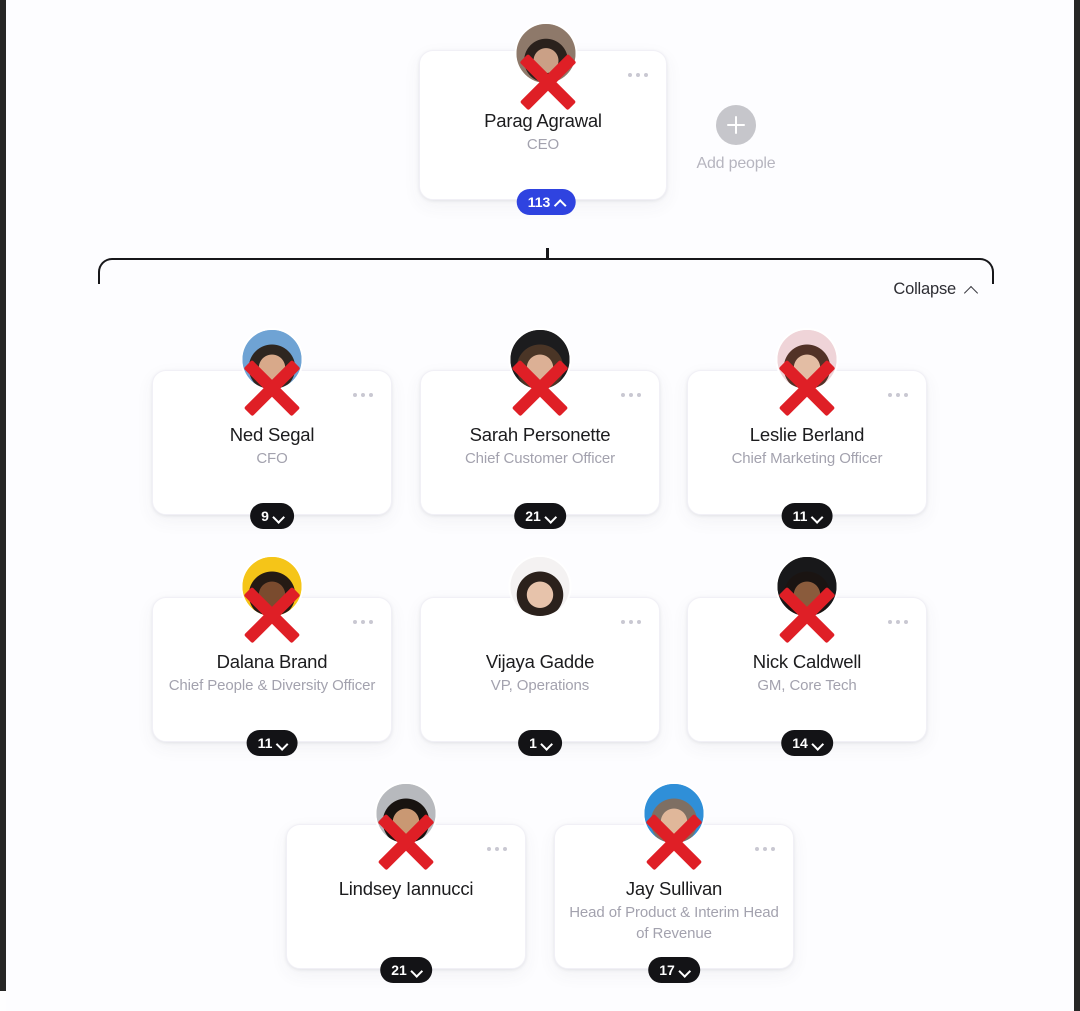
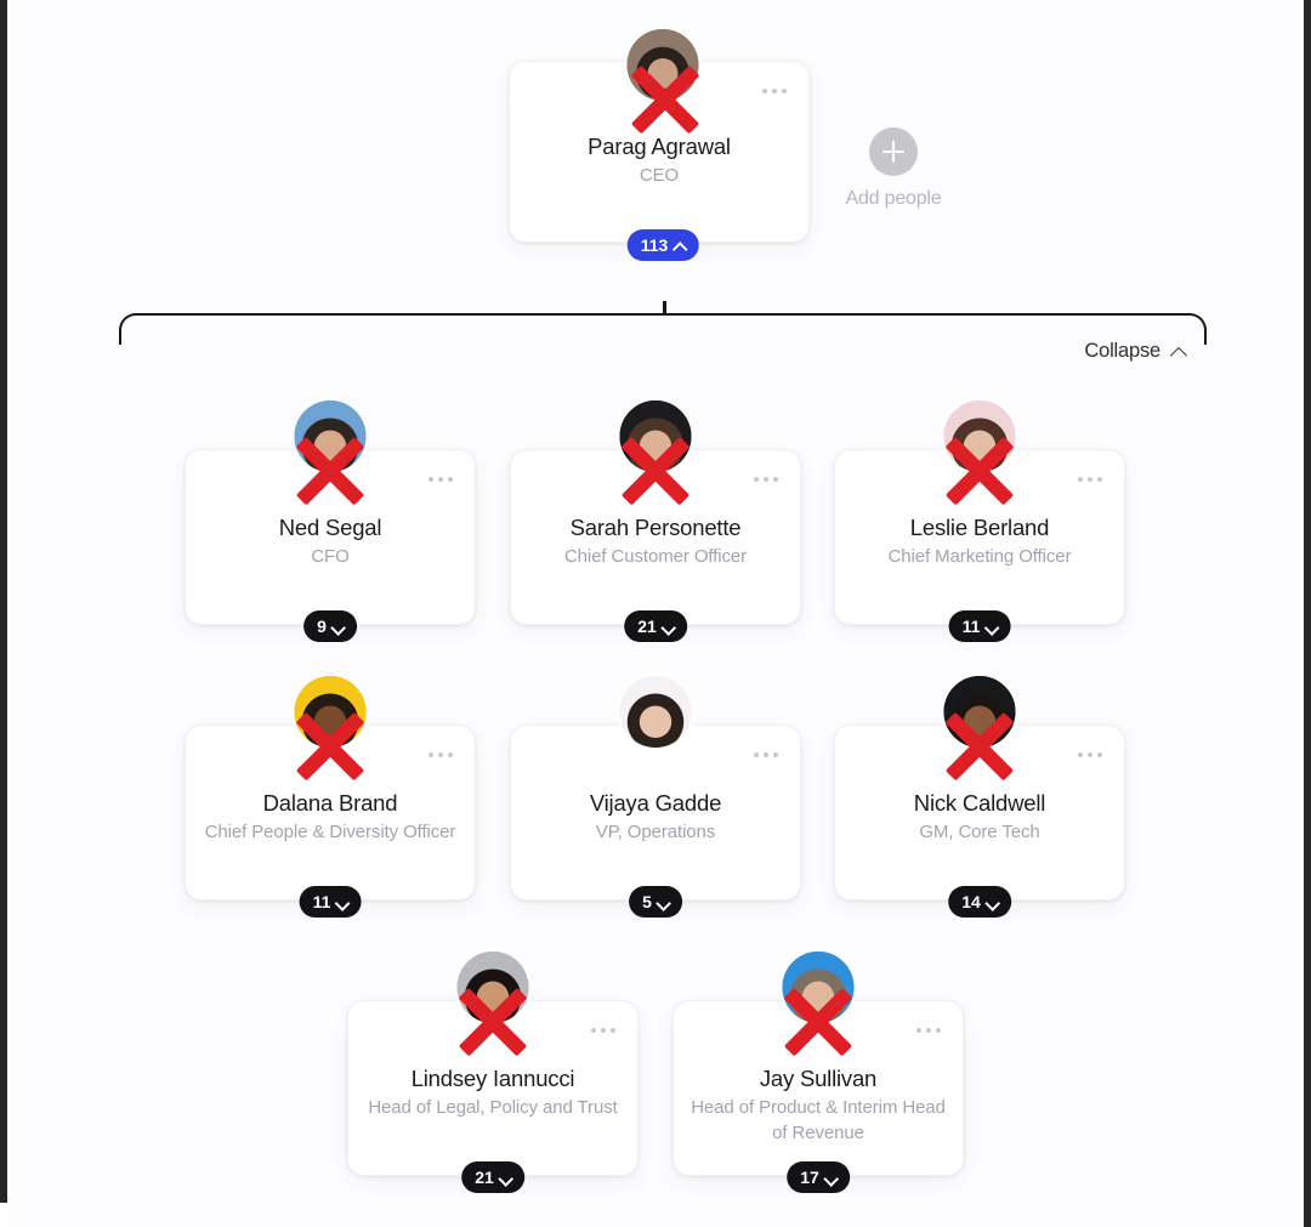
  Parag Agrawal
  CEO
  113
  Add people
  Collapse
  Ned Segal
  CFO
  9
  Sarah Personette
  Chief Customer Officer
  21
  Leslie Berland
  Chief Marketing Officer
  11
  Dalana Brand
  Chief People & Diversity Officer
  11
  Vijaya Gadde
  VP, Operations
- 1
+ 5
  Nick Caldwell
  GM, Core Tech
  14
  Lindsey Iannucci
+ Head of Legal, Policy and Trust
  21
  Jay Sullivan
  Head of Product & Interim Head of Revenue
  17
